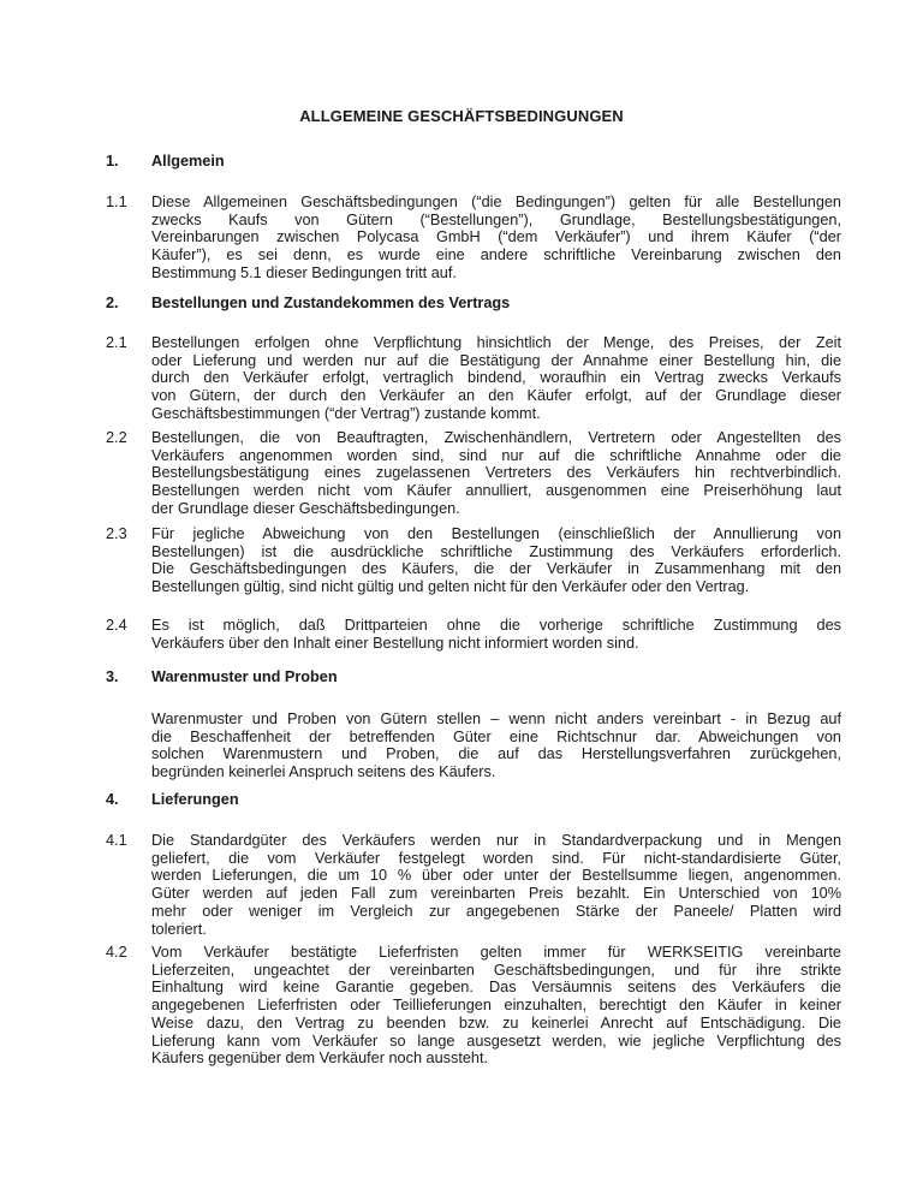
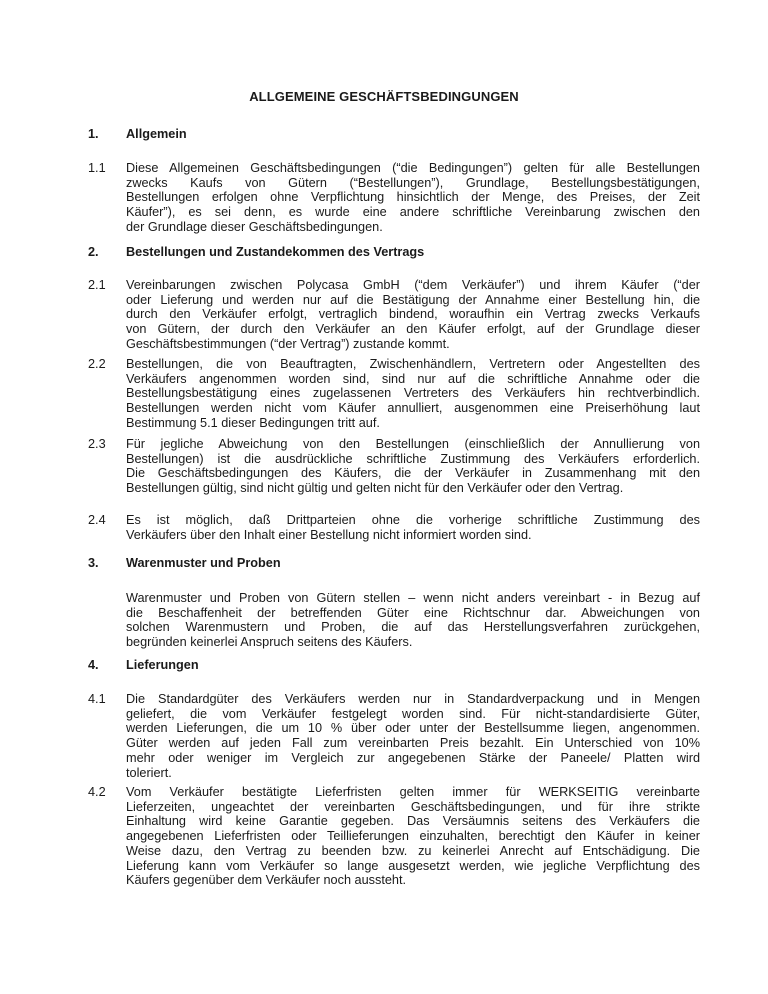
  ALLGEMEINE GESCHÄFTSBEDINGUNGEN
  1.
  Allgemein
  1.1
  Diese Allgemeinen Geschäftsbedingungen (“die Bedingungen”) gelten für alle Bestellungen
  zwecks Kaufs von Gütern (“Bestellungen”), Grundlage, Bestellungsbestätigungen,
- Vereinbarungen zwischen Polycasa GmbH (“dem Verkäufer”) und ihrem Käufer (“der
+ Bestellungen erfolgen ohne Verpflichtung hinsichtlich der Menge, des Preises, der Zeit
  Käufer”), es sei denn, es wurde eine andere schriftliche Vereinbarung zwischen den
- Bestimmung 5.1 dieser Bedingungen tritt auf.
+ der Grundlage dieser Geschäftsbedingungen.
  2.
  Bestellungen und Zustandekommen des Vertrags
  2.1
- Bestellungen erfolgen ohne Verpflichtung hinsichtlich der Menge, des Preises, der Zeit
+ Vereinbarungen zwischen Polycasa GmbH (“dem Verkäufer”) und ihrem Käufer (“der
  oder Lieferung und werden nur auf die Bestätigung der Annahme einer Bestellung hin, die
  durch den Verkäufer erfolgt, vertraglich bindend, woraufhin ein Vertrag zwecks Verkaufs
  von Gütern, der durch den Verkäufer an den Käufer erfolgt, auf der Grundlage dieser
  Geschäftsbestimmungen (“der Vertrag”) zustande kommt.
  2.2
  Bestellungen, die von Beauftragten, Zwischenhändlern, Vertretern oder Angestellten des
  Verkäufers angenommen worden sind, sind nur auf die schriftliche Annahme oder die
  Bestellungsbestätigung eines zugelassenen Vertreters des Verkäufers hin rechtverbindlich.
  Bestellungen werden nicht vom Käufer annulliert, ausgenommen eine Preiserhöhung laut
- der Grundlage dieser Geschäftsbedingungen.
+ Bestimmung 5.1 dieser Bedingungen tritt auf.
  2.3
  Für jegliche Abweichung von den Bestellungen (einschließlich der Annullierung von
  Bestellungen) ist die ausdrückliche schriftliche Zustimmung des Verkäufers erforderlich.
  Die Geschäftsbedingungen des Käufers, die der Verkäufer in Zusammenhang mit den
  Bestellungen gültig, sind nicht gültig und gelten nicht für den Verkäufer oder den Vertrag.
  2.4
  Es ist möglich, daß Drittparteien ohne die vorherige schriftliche Zustimmung des
  Verkäufers über den Inhalt einer Bestellung nicht informiert worden sind.
  3.
  Warenmuster und Proben
  Warenmuster und Proben von Gütern stellen – wenn nicht anders vereinbart - in Bezug auf
  die Beschaffenheit der betreffenden Güter eine Richtschnur dar. Abweichungen von
  solchen Warenmustern und Proben, die auf das Herstellungsverfahren zurückgehen,
  begründen keinerlei Anspruch seitens des Käufers.
  4.
  Lieferungen
  4.1
  Die Standardgüter des Verkäufers werden nur in Standardverpackung und in Mengen
  geliefert, die vom Verkäufer festgelegt worden sind. Für nicht-standardisierte Güter,
  werden Lieferungen, die um 10 % über oder unter der Bestellsumme liegen, angenommen.
  Güter werden auf jeden Fall zum vereinbarten Preis bezahlt. Ein Unterschied von 10%
  mehr oder weniger im Vergleich zur angegebenen Stärke der Paneele/ Platten wird
  toleriert.
  4.2
  Vom Verkäufer bestätigte Lieferfristen gelten immer für WERKSEITIG vereinbarte
  Lieferzeiten, ungeachtet der vereinbarten Geschäftsbedingungen, und für ihre strikte
  Einhaltung wird keine Garantie gegeben. Das Versäumnis seitens des Verkäufers die
  angegebenen Lieferfristen oder Teillieferungen einzuhalten, berechtigt den Käufer in keiner
  Weise dazu, den Vertrag zu beenden bzw. zu keinerlei Anrecht auf Entschädigung. Die
  Lieferung kann vom Verkäufer so lange ausgesetzt werden, wie jegliche Verpflichtung des
  Käufers gegenüber dem Verkäufer noch aussteht.
